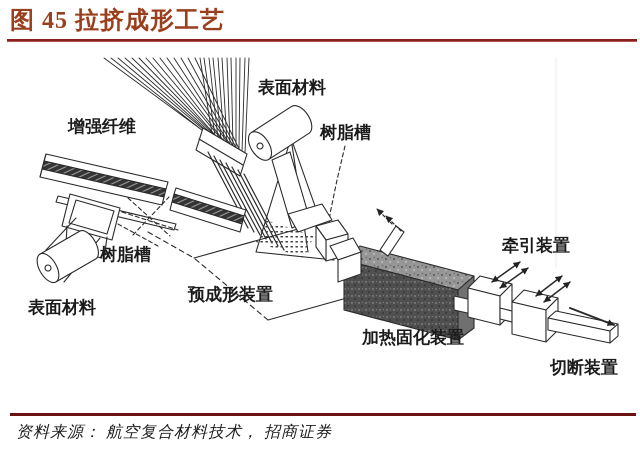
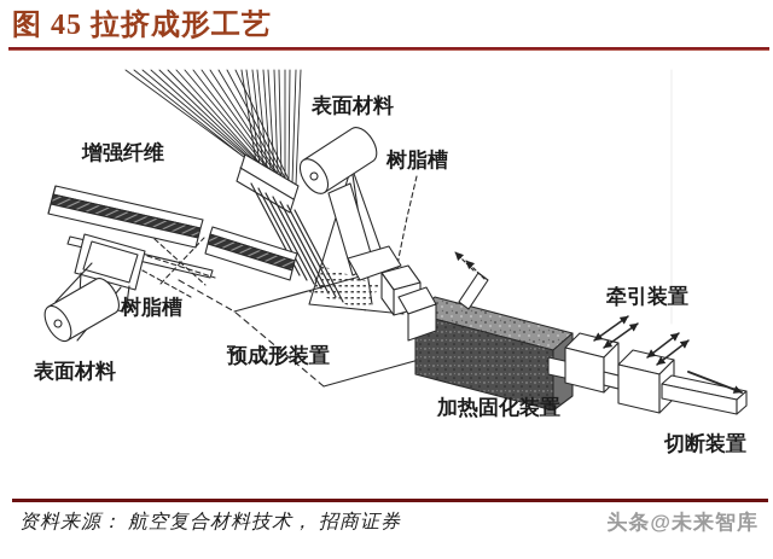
  图 45 拉挤成形工艺
  增强纤维
  表面材料
  树脂槽
  树脂槽
  表面材料
  预成形装置
  加热固化装置
  牵引装置
  切断装置
  资料来源： 航空复合材料技术， 招商证券
+ 头条@未来智库
